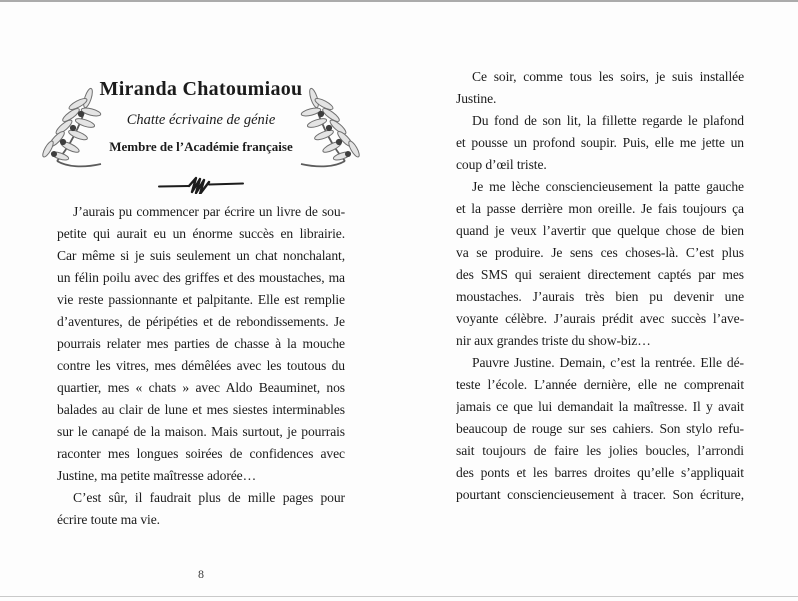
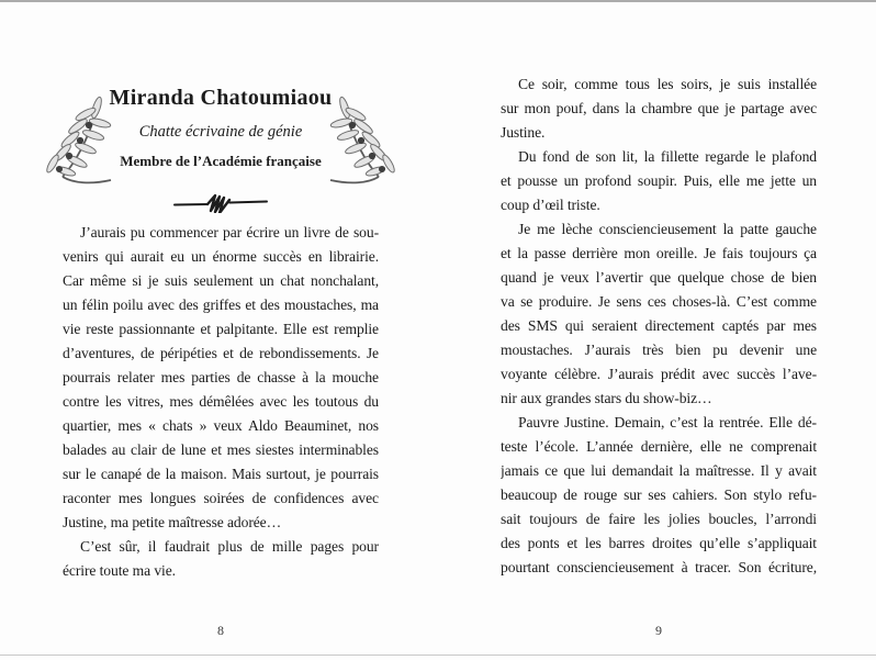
  Miranda Chatoumiaou
  Chatte écrivaine de génie
  Membre de l’Académie française
  J’aurais pu commencer par écrire un livre de sou-
- petite qui aurait eu un énorme succès en librairie.
+ venirs qui aurait eu un énorme succès en librairie.
  Car même si je suis seulement un chat nonchalant,
  un félin poilu avec des griffes et des moustaches, ma
  vie reste passionnante et palpitante. Elle est remplie
  d’aventures, de péripéties et de rebondissements. Je
  pourrais relater mes parties de chasse à la mouche
  contre les vitres, mes démêlées avec les toutous du
- quartier, mes « chats » avec Aldo Beauminet, nos
+ quartier, mes « chats » veux Aldo Beauminet, nos
  balades au clair de lune et mes siestes interminables
  sur le canapé de la maison. Mais surtout, je pourrais
  raconter mes longues soirées de confidences avec
  Justine, ma petite maîtresse adorée…
  C’est sûr, il faudrait plus de mille pages pour
  écrire toute ma vie.
  8
  Ce soir, comme tous les soirs, je suis installée
+ sur mon pouf, dans la chambre que je partage avec
  Justine.
  Du fond de son lit, la fillette regarde le plafond
  et pousse un profond soupir. Puis, elle me jette un
  coup d’œil triste.
  Je me lèche consciencieusement la patte gauche
  et la passe derrière mon oreille. Je fais toujours ça
  quand je veux l’avertir que quelque chose de bien
- va se produire. Je sens ces choses-là. C’est plus
+ va se produire. Je sens ces choses-là. C’est comme
  des SMS qui seraient directement captés par mes
  moustaches. J’aurais très bien pu devenir une
  voyante célèbre. J’aurais prédit avec succès l’ave-
- nir aux grandes triste du show-biz…
+ nir aux grandes stars du show-biz…
  Pauvre Justine. Demain, c’est la rentrée. Elle dé-
  teste l’école. L’année dernière, elle ne comprenait
  jamais ce que lui demandait la maîtresse. Il y avait
  beaucoup de rouge sur ses cahiers. Son stylo refu-
  sait toujours de faire les jolies boucles, l’arrondi
  des ponts et les barres droites qu’elle s’appliquait
  pourtant consciencieusement à tracer. Son écriture,
+ 9
